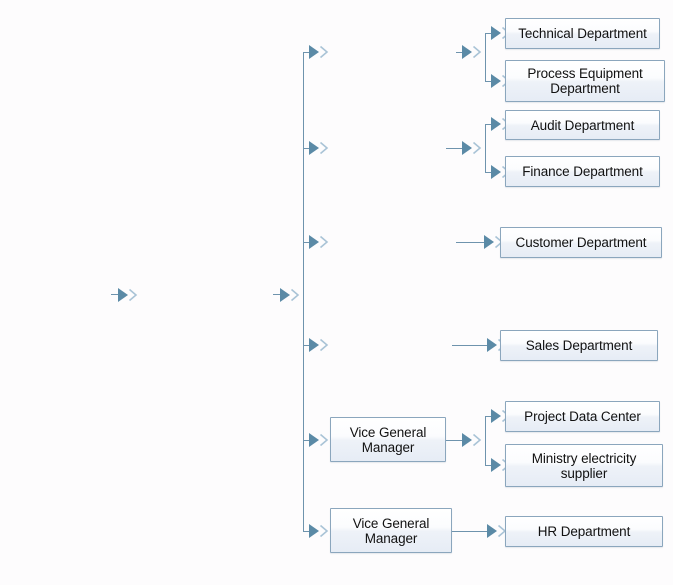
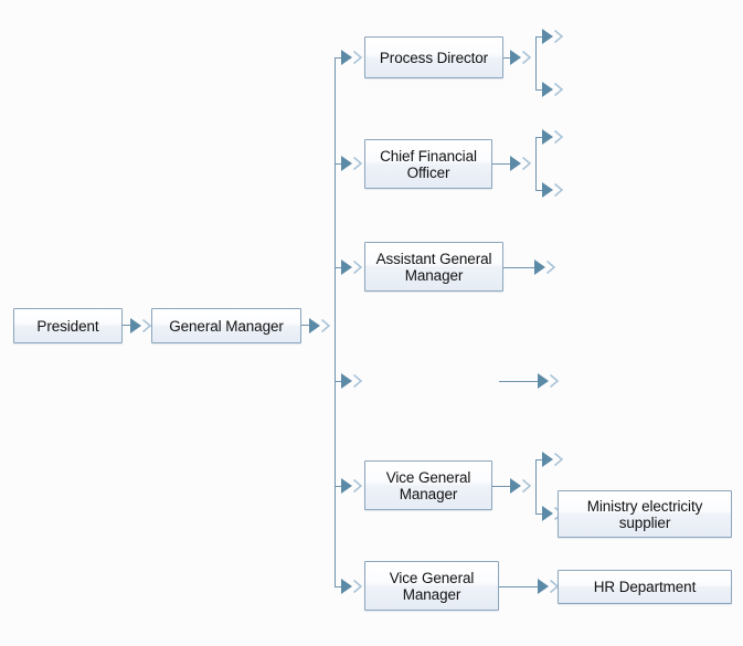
+ President
+ General Manager
+ Process Director
+ Chief Financial Officer
+ Assistant General Manager
  Vice General Manager
  Vice General Manager
- Technical Department
- Process Equipment Department
- Audit Department
- Finance Department
- Customer Department
- Sales Department
- Project Data Center
  Ministry electricity supplier
  HR Department
